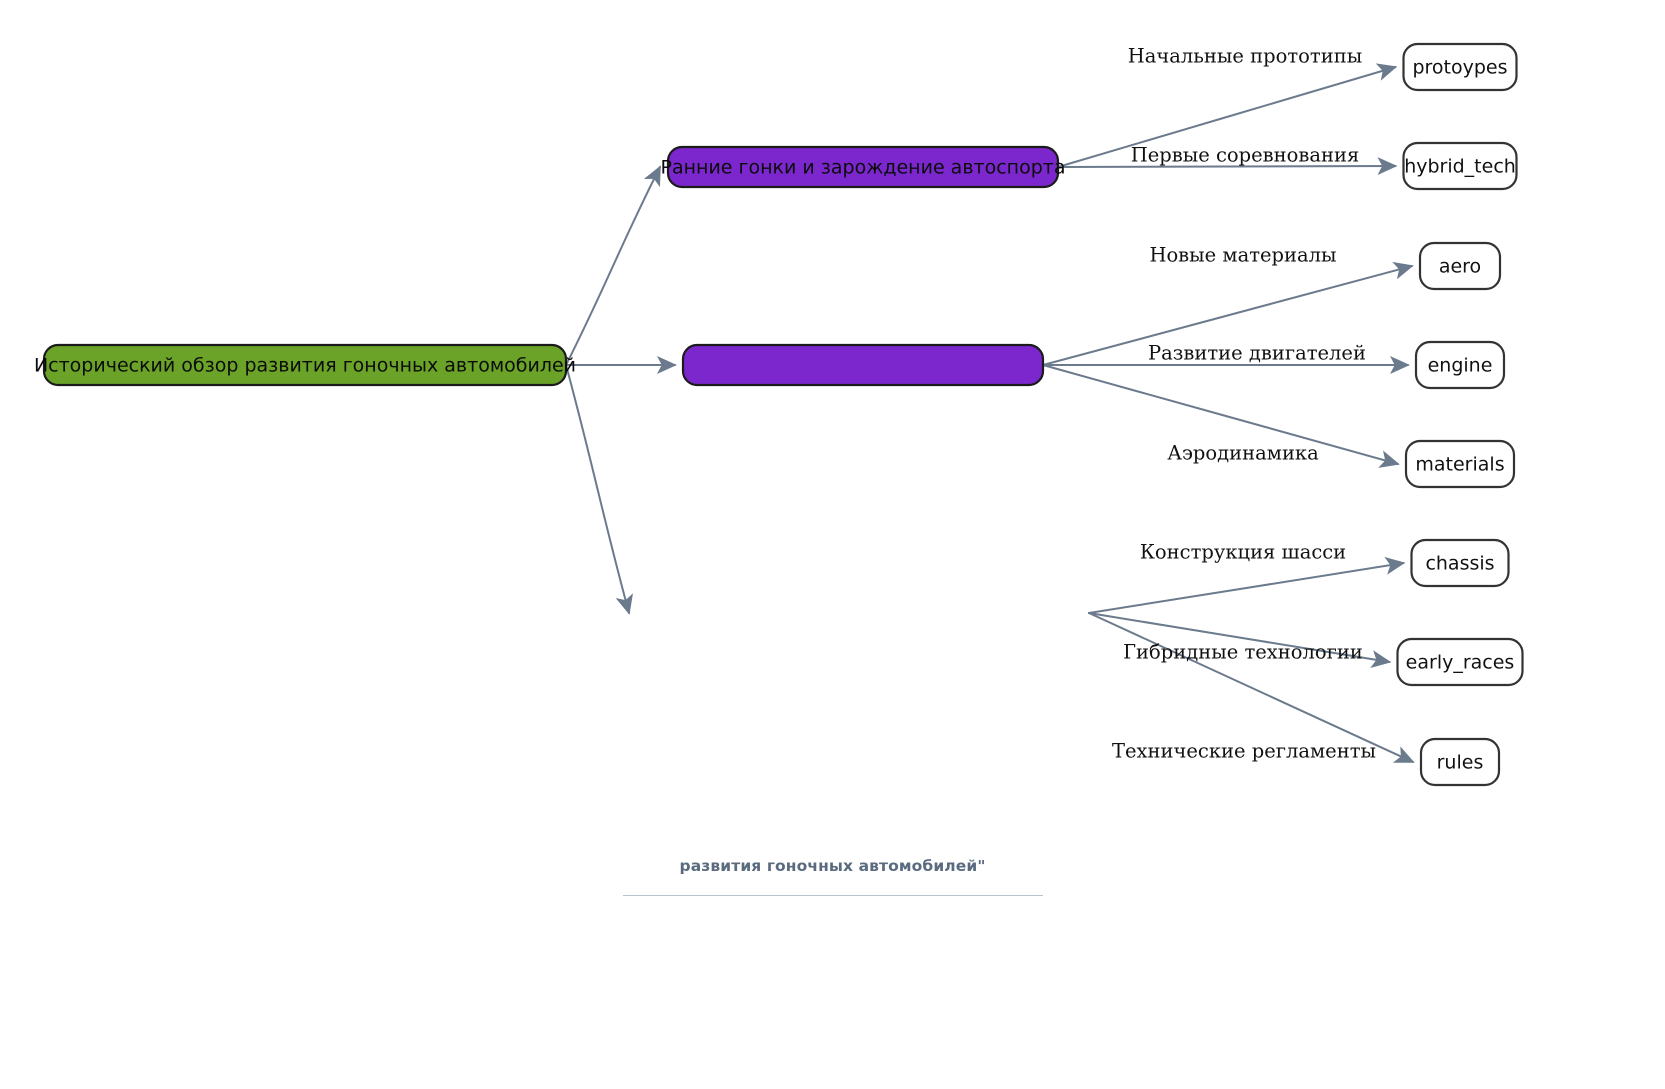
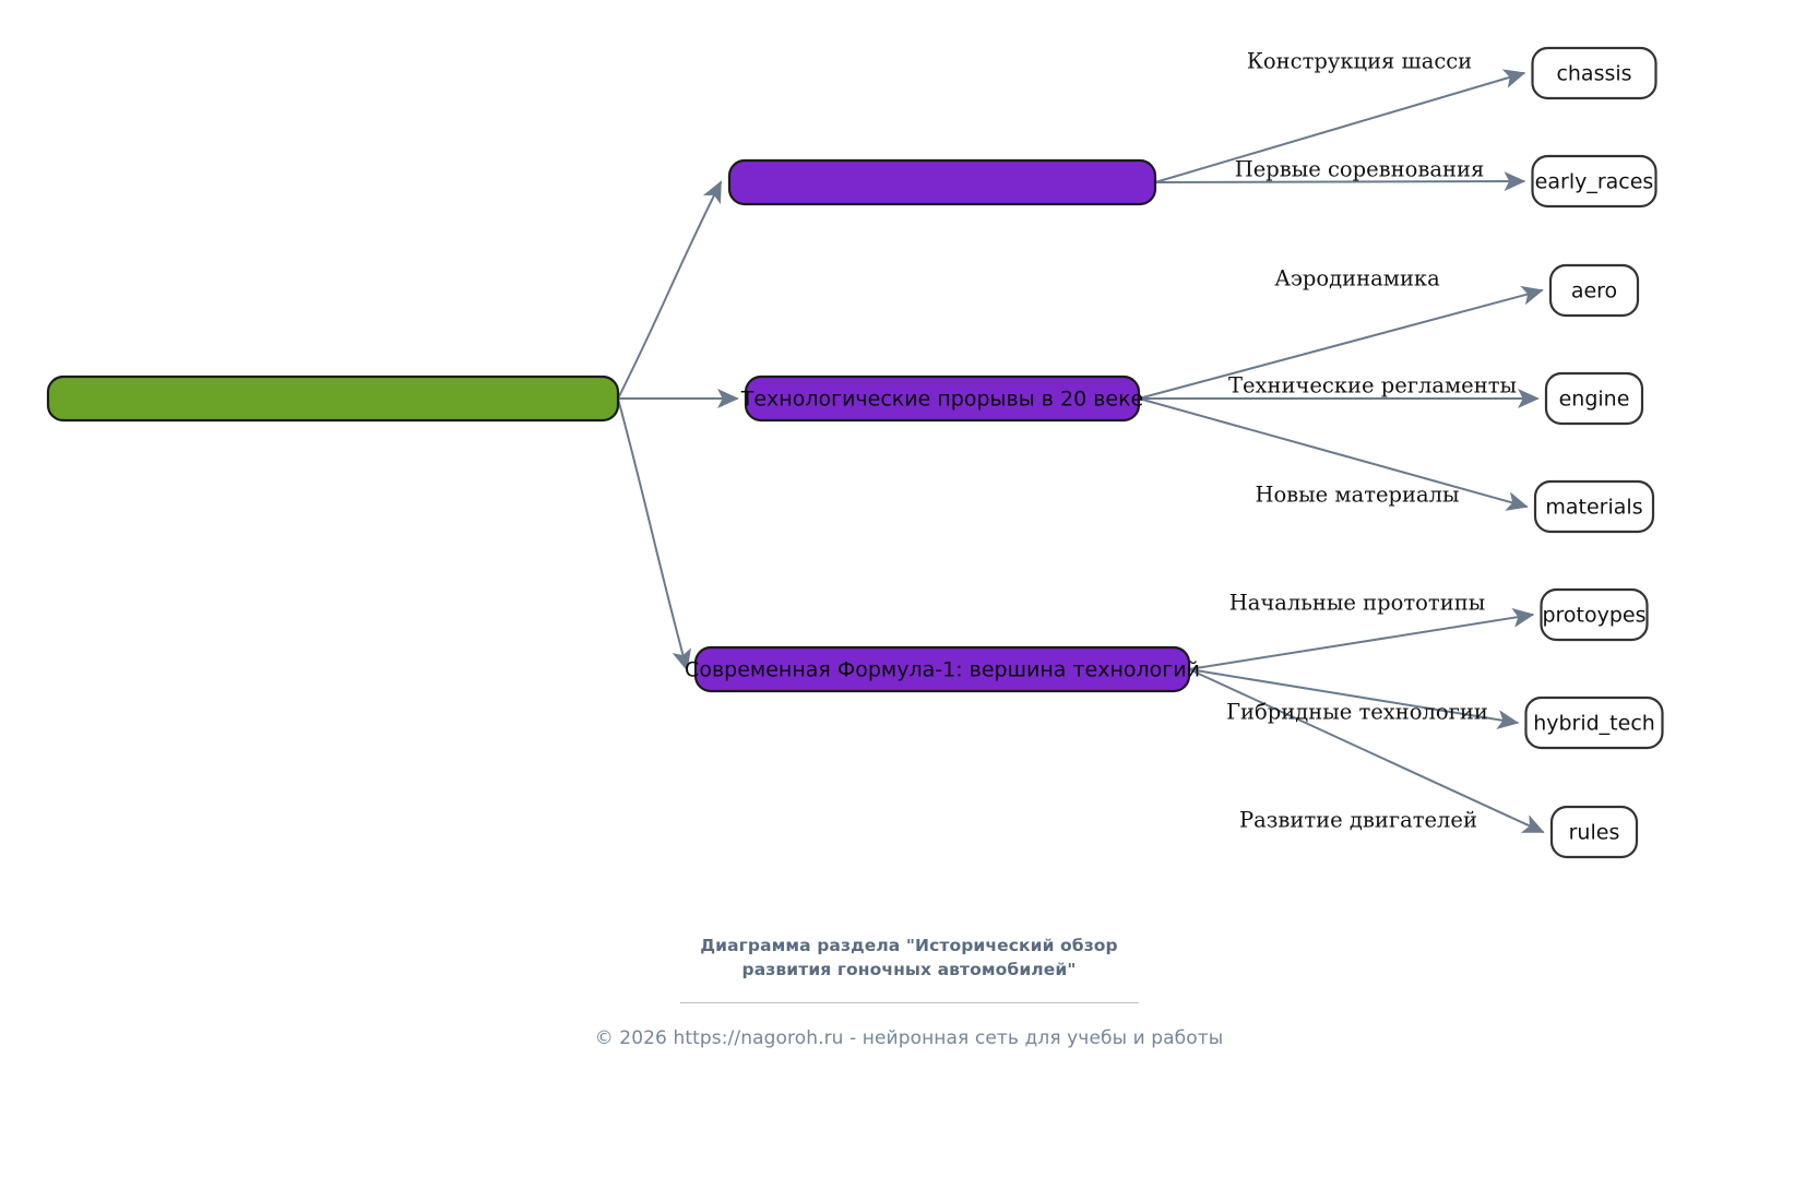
- Исторический обзор развития гоночных автомобилей
- Ранние гонки и зарождение автоспорта
- protoypes
+ chassis
- hybrid_tech
+ early_races
+ Технологические прорывы в 20 веке
  aero
  engine
  materials
+ Современная Формула-1: вершина технологий
- chassis
+ protoypes
- early_races
+ hybrid_tech
  rules
- Начальные прототипы
+ Конструкция шасси
  Первые соревнования
- Новые материалы
+ Аэродинамика
- Развитие двигателей
+ Технические регламенты
- Аэродинамика
+ Новые материалы
- Конструкция шасси
+ Начальные прототипы
  Гибридные технологии
- Технические регламенты
+ Развитие двигателей
+ Диаграмма раздела "Исторический обзор
  развития гоночных автомобилей"
+ © 2026 https://nagoroh.ru - нейронная сеть для учебы и работы
